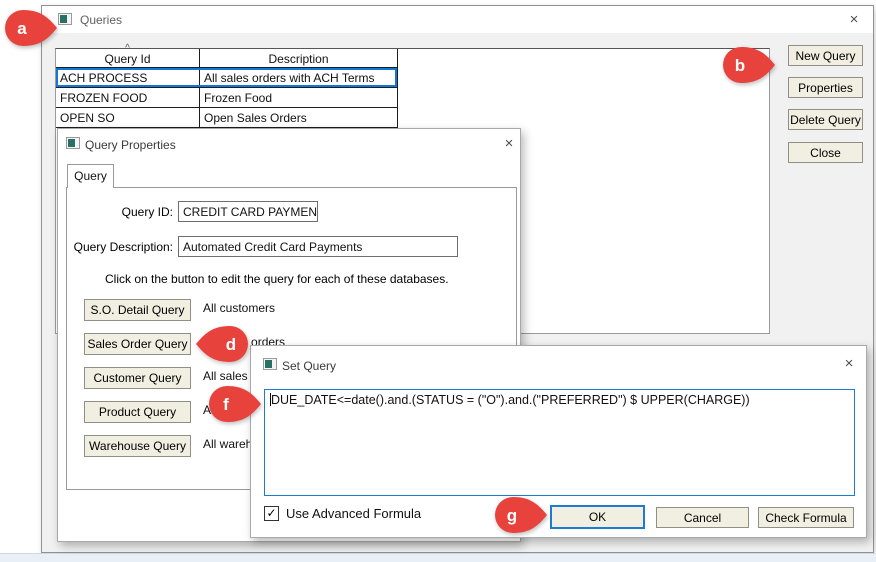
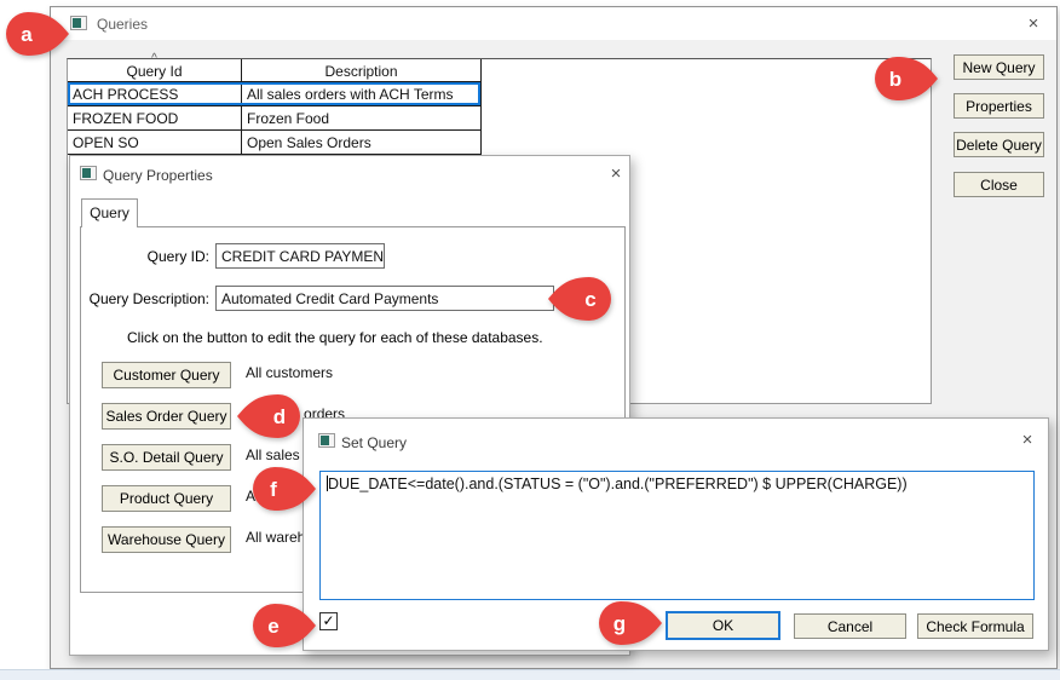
  Queries
  ×
  ^
  Query Id
  Description
  ACH PROCESS
  All sales orders with ACH Terms
  FROZEN FOOD
  Frozen Food
  OPEN SO
  Open Sales Orders
  New Query
  Properties
  Delete Query
  Close
  Query Properties
  ×
  Query
  Query ID:
  CREDIT CARD PAYMEN
  Query Description:
  Automated Credit Card Payments
  Click on the button to edit the query for each of these databases.
- S.O. Detail Query
+ Customer Query
  Sales Order Query
- Customer Query
+ S.O. Detail Query
  Product Query
  Warehouse Query
  All customers
  All sales
  All ware
  Set Query
  ×
  DUE_DATE<=date().and.(STATUS = ("O").and.("PREFERRED") $ UPPER(CHARGE))
  ✓
- Use Advanced Formula
  OK
  Cancel
  Check Formula
  a
  b
+ c
  d
+ e
  f
  g
